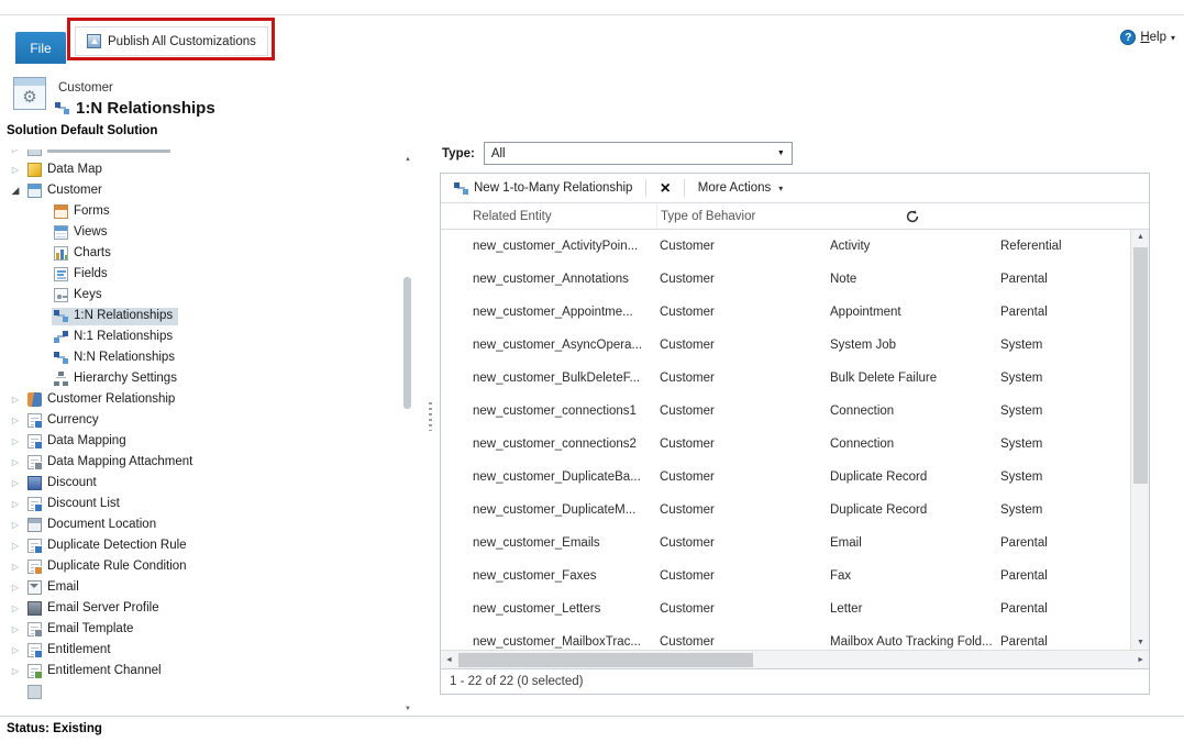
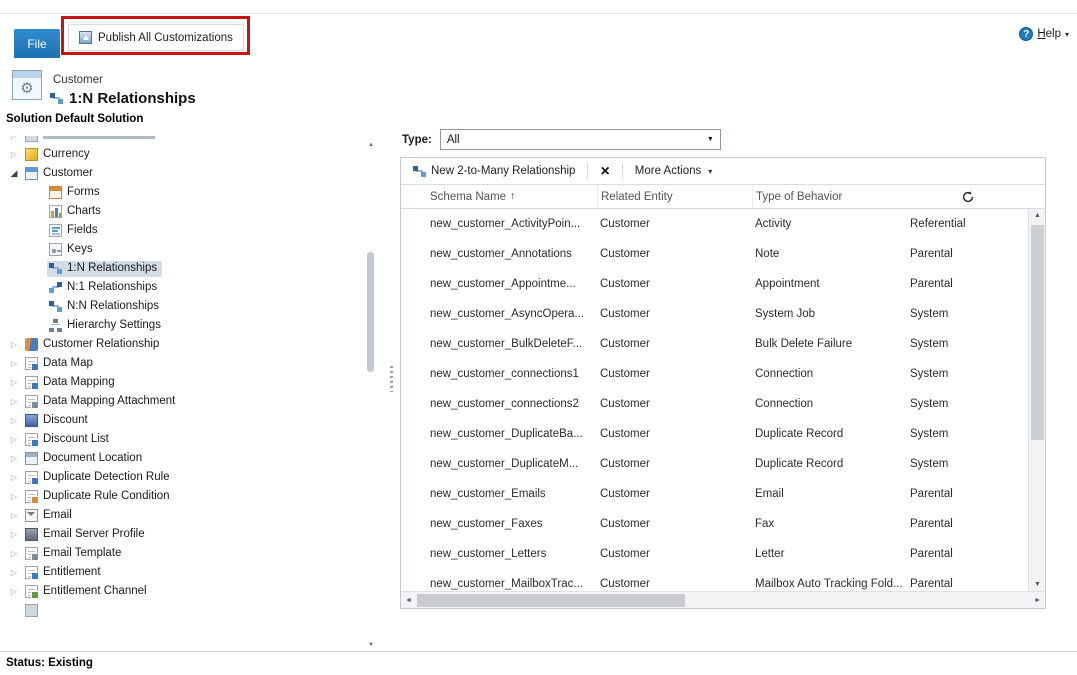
  File
  Publish All Customizations
  ?
  Help
  ▾
  ⚙
  Customer
  1:N Relationships
  Solution Default Solution
  ▷
  ▷
- Data Map
+ Currency
  ◢
  Customer
  Forms
- Views
  Charts
  Fields
  Keys
  1:N Relationships
  N:1 Relationships
  N:N Relationships
  Hierarchy Settings
  ▷
  Customer Relationship
  ▷
- Currency
+ Data Map
  ▷
  Data Mapping
  ▷
  Data Mapping Attachment
  ▷
  Discount
  ▷
  Discount List
  ▷
  Document Location
  ▷
  Duplicate Detection Rule
  ▷
  Duplicate Rule Condition
  ▷
  Email
  ▷
  Email Server Profile
  ▷
  Email Template
  ▷
  Entitlement
  ▷
  Entitlement Channel
  Type:
  All
- New 1-to-Many Relationship
+ New 2-to-Many Relationship
  ×
  More Actions
  ▾
+ Schema Name
+ ↑
  Related Entity
  Type of Behavior
  new_customer_ActivityPoin...
  Customer
  Activity
  Referential
  new_customer_Annotations
  Customer
  Note
  Parental
  new_customer_Appointme...
  Customer
  Appointment
  Parental
  new_customer_AsyncOpera...
  Customer
  System Job
  System
  new_customer_BulkDeleteF...
  Customer
  Bulk Delete Failure
  System
  new_customer_connections1
  Customer
  Connection
  System
  new_customer_connections2
  Customer
  Connection
  System
  new_customer_DuplicateBa...
  Customer
  Duplicate Record
  System
  new_customer_DuplicateM...
  Customer
  Duplicate Record
  System
  new_customer_Emails
  Customer
  Email
  Parental
  new_customer_Faxes
  Customer
  Fax
  Parental
  new_customer_Letters
  Customer
  Letter
  Parental
  new_customer_MailboxTrac...
  Customer
  Mailbox Auto Tracking Fold...
  Parental
- 1 - 22 of 22 (0 selected)
  Status: Existing
